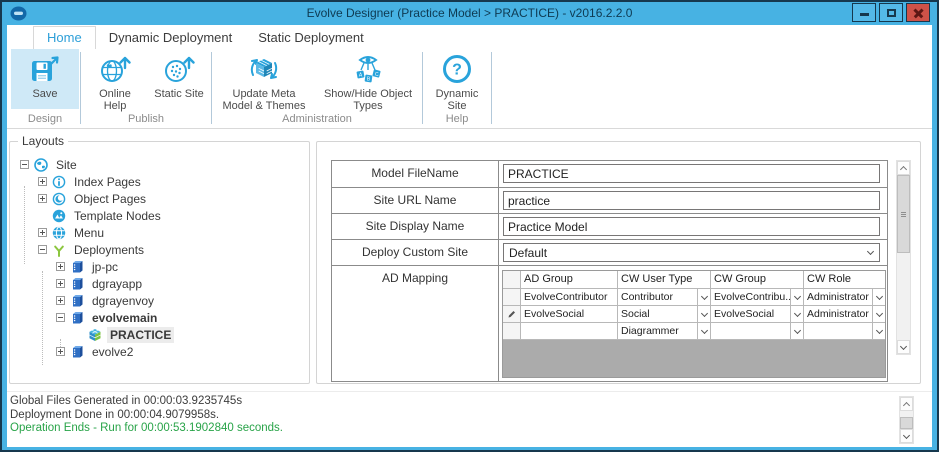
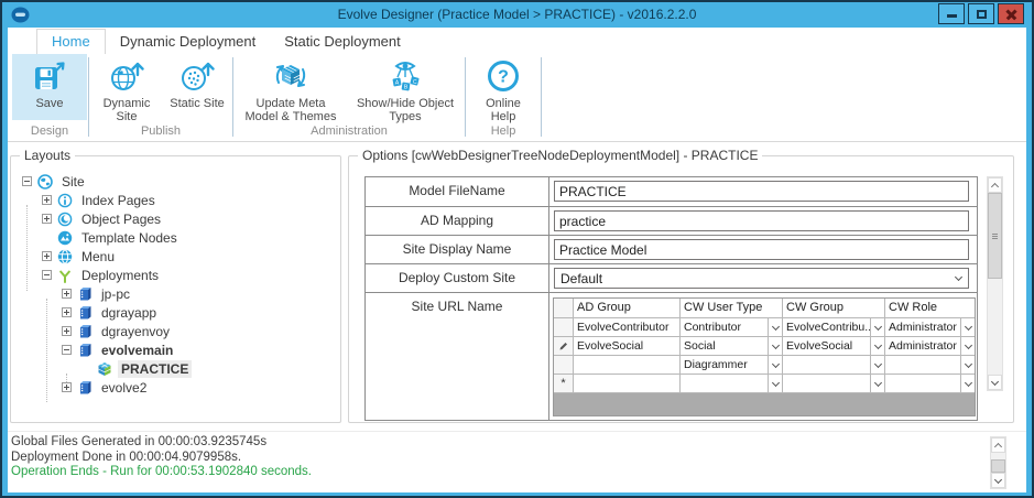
  Evolve Designer (Practice Model > PRACTICE) - v2016.2.2.0
  Home
  Dynamic Deployment
  Static Deployment
  Save
  Design
- Online Help
+ Dynamic Site
  Static Site
  Publish
  Update Meta Model & Themes
  Show/Hide Object Types
  Administration
  ?
- Dynamic Site
+ Online Help
  Help
  Layouts
  Site
  Index Pages
  Object Pages
  Template Nodes
  Menu
  Deployments
  jp-pc
  dgrayapp
  dgrayenvoy
  evolvemain
  PRACTICE
  evolve2
+ Options [cwWebDesignerTreeNodeDeploymentModel] - PRACTICE
  Model FileName
  PRACTICE
- Site URL Name
+ AD Mapping
  practice
  Site Display Name
  Practice Model
  Deploy Custom Site
  Default
- AD Mapping
+ Site URL Name
  AD Group
  CW User Type
  CW Group
  CW Role
  EvolveContributor
  Contributor
  EvolveContribu.
  Administrator
  EvolveSocial
  Social
  EvolveSocial
  Administrator
  Diagrammer
+ *
  Global Files Generated in 00:00:03.9235745s
  Deployment Done in 00:00:04.9079958s.
  Operation Ends - Run for 00:00:53.1902840 seconds.
